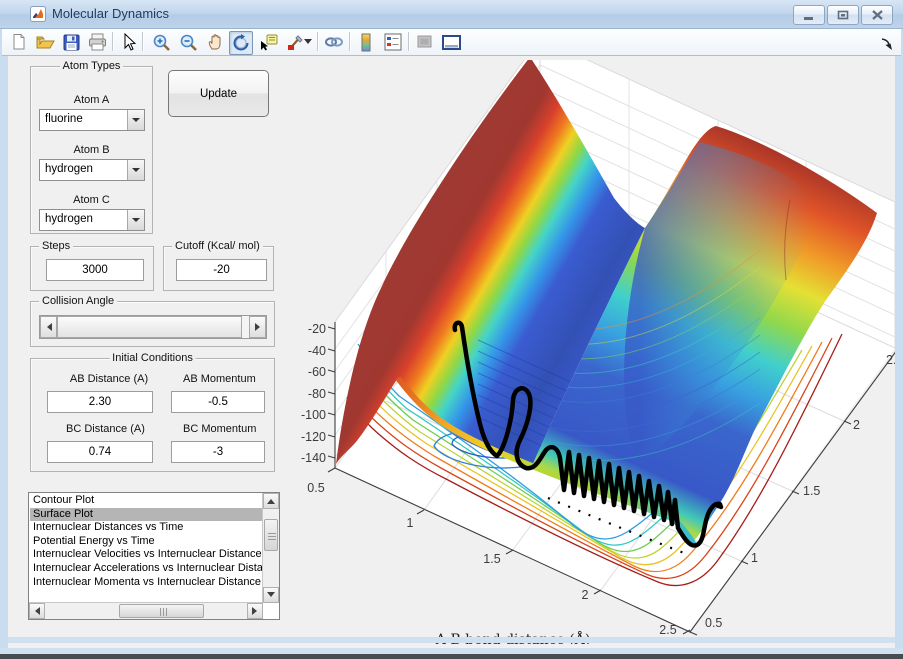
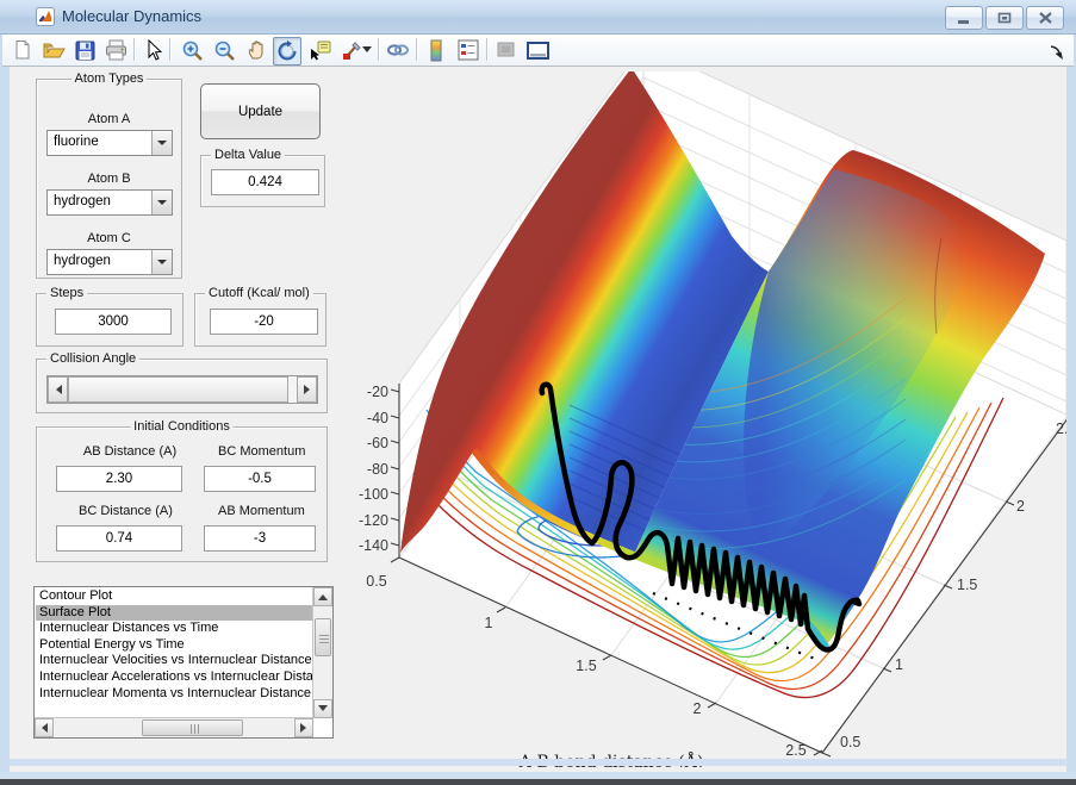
  Molecular Dynamics
  Atom Types
  Atom A
  fluorine
  Atom B
  hydrogen
  Atom C
  hydrogen
  Update
+ Delta Value
+ 0.424
  Steps
  3000
  Cutoff (Kcal/ mol)
  -20
  Collision Angle
  Initial Conditions
  AB Distance (A)
- AB Momentum
+ BC Momentum
  2.30
  -0.5
  BC Distance (A)
- BC Momentum
+ AB Momentum
  0.74
  -3
  Contour Plot
  Surface Plot
  Internuclear Distances vs Time
  Potential Energy vs Time
  Internuclear Velocities vs Internuclear Distance
  Internuclear Accelerations vs Internuclear Dista
  Internuclear Momenta vs Internuclear Distance
  -20
  -40
  -60
  -80
  -100
  -120
  -140
  0.5
  1
  1.5
  2
  2.5
  0.5
  1
  1.5
  2
